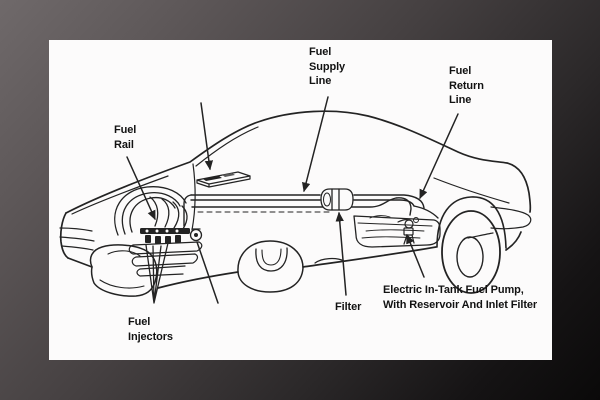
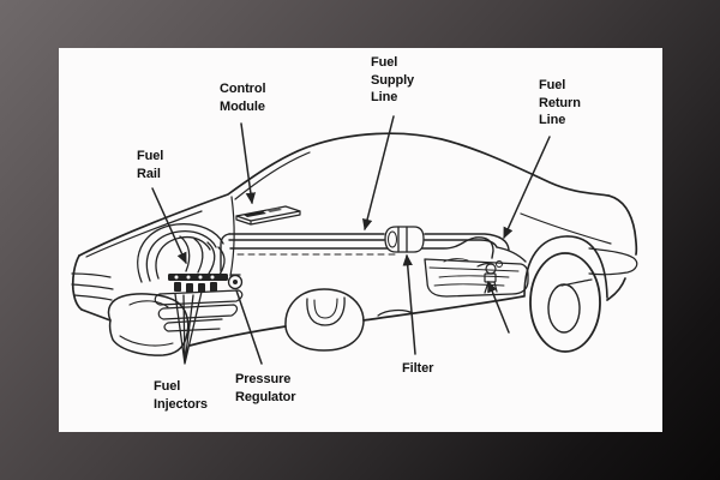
+ Control
+ Module
  Fuel
  Supply
  Line
  Fuel
  Return
  Line
  Fuel
  Rail
  Fuel
  Injectors
+ Pressure
+ Regulator
  Filter
- Electric In-Tank Fuel Pump,
- With Reservoir And Inlet Filter
